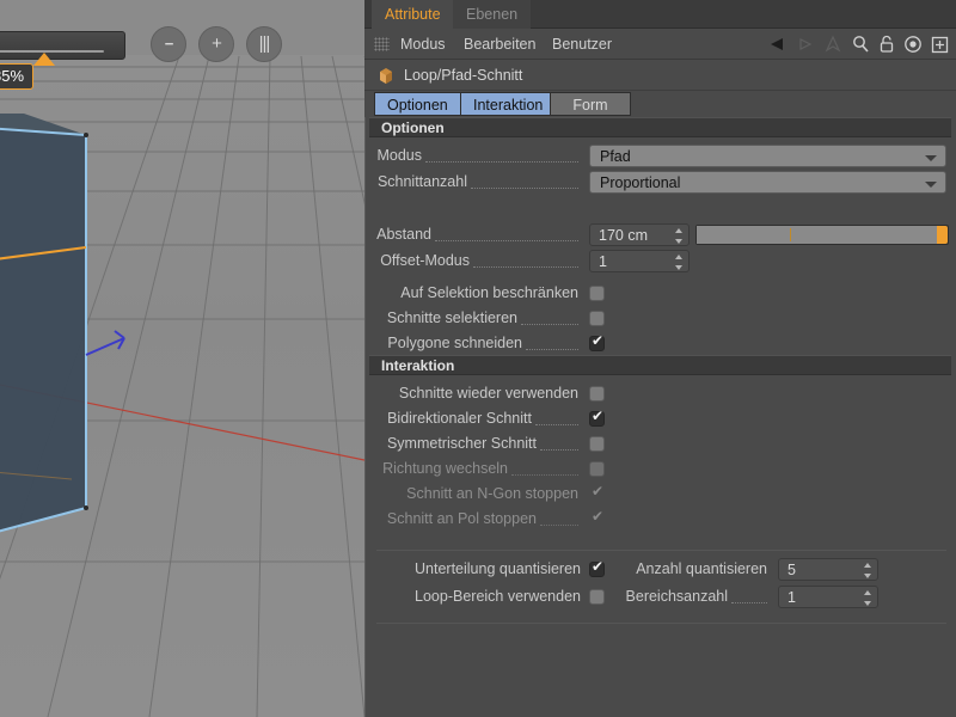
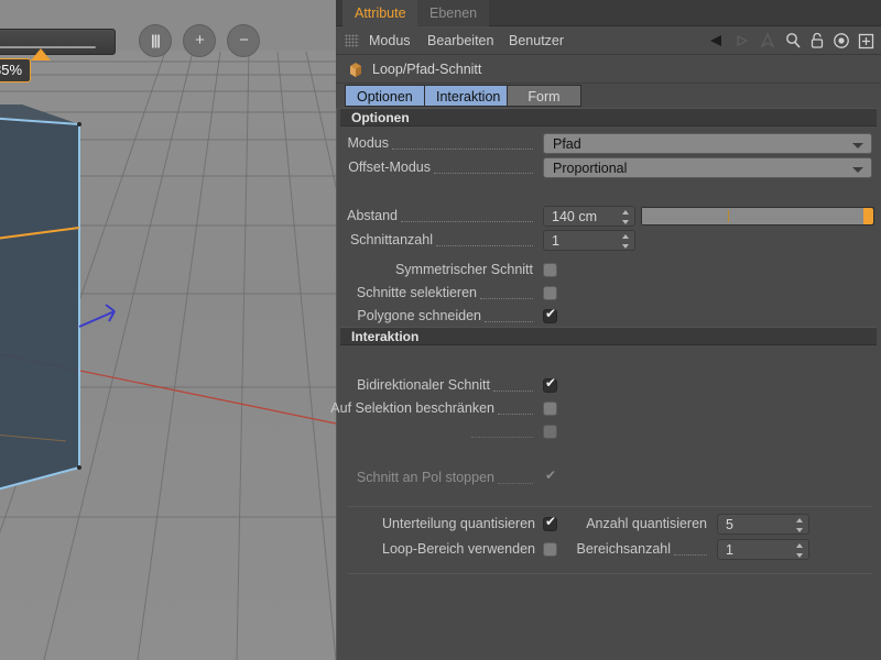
- −
+ |||
  +
- |||
+ −
  Attribute
  Ebenen
  Modus
  Bearbeiten
  Benutzer
  Loop/Pfad-Schnitt
  Optionen
  Interaktion
  Form
  Optionen
  Modus
  Pfad
- Schnittanzahl
+ Offset-Modus
  Proportional
  Abstand
- 170 cm
+ 140 cm
- Offset-Modus
+ Schnittanzahl
  1
- Auf Selektion beschränken
+ Symmetrischer Schnitt
  Schnitte selektieren
  Polygone schneiden
  Interaktion
- Schnitte wieder verwenden
  Bidirektionaler Schnitt
- Symmetrischer Schnitt
+ Auf Selektion beschränken
- Richtung wechseln
- Schnitt an N-Gon stoppen
  Schnitt an Pol stoppen
  Unterteilung quantisieren
  Loop-Bereich verwenden
  Anzahl quantisieren
  5
  Bereichsanzahl
  1
